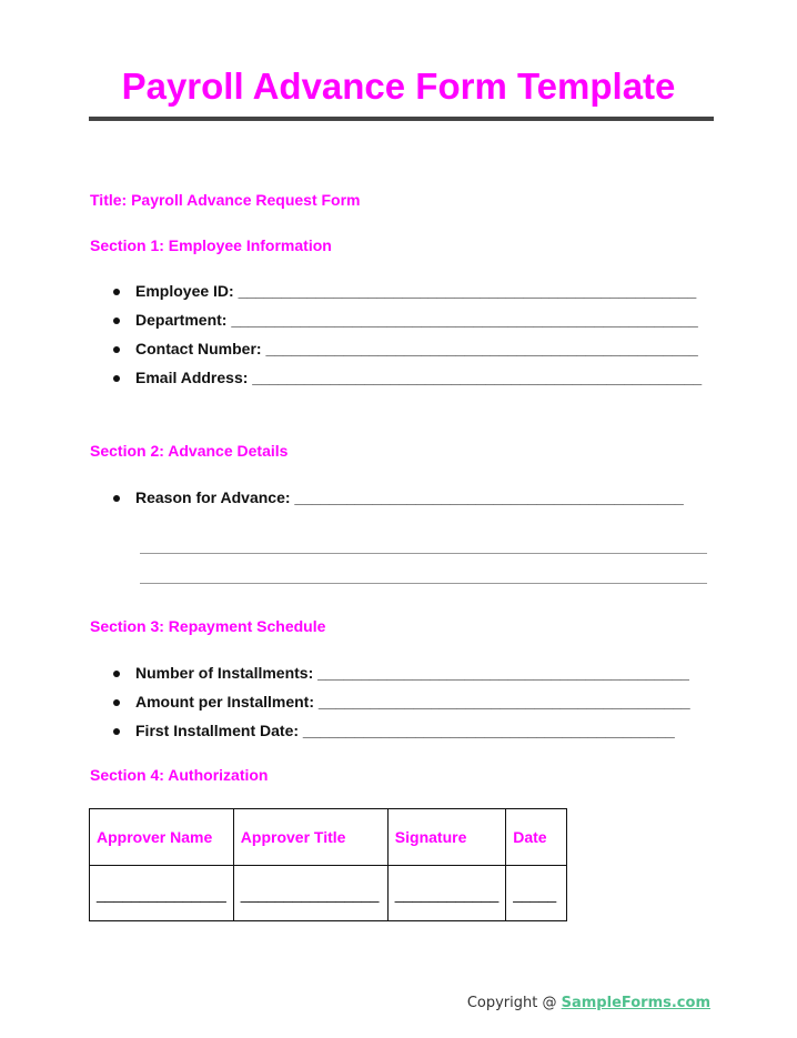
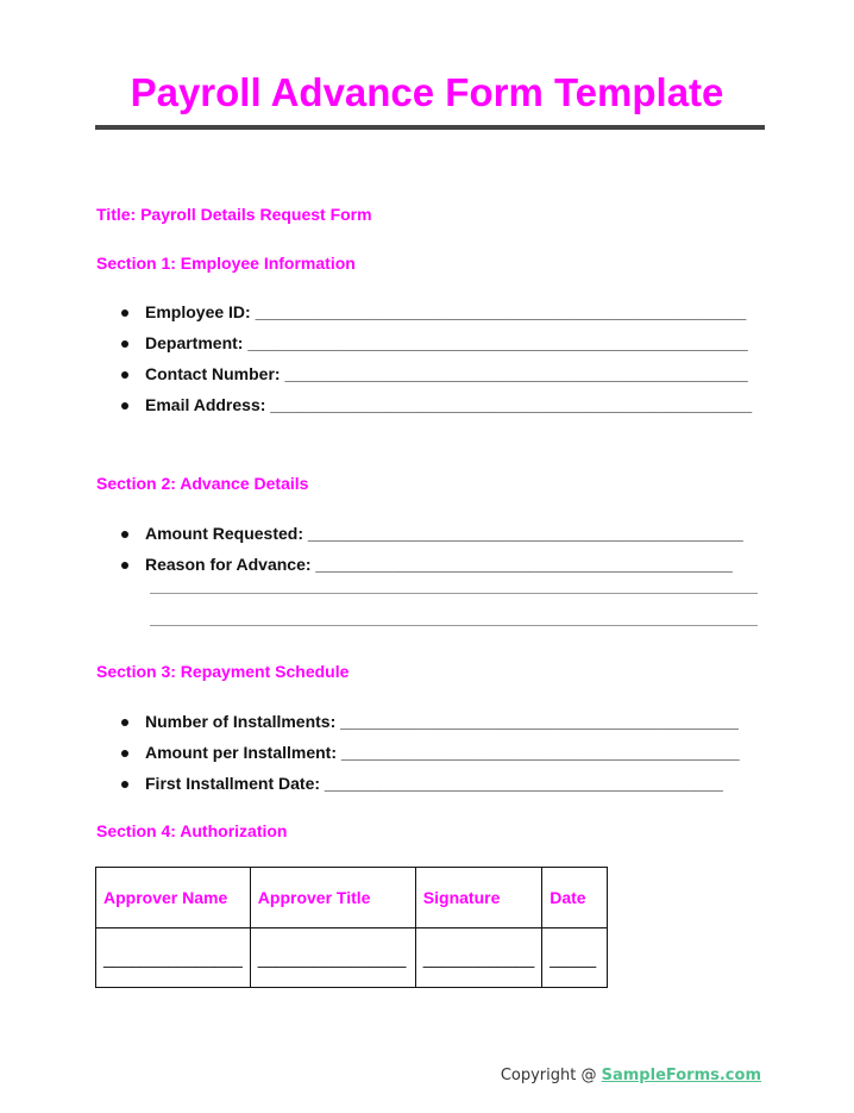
  Payroll Advance Form Template
- Title: Payroll Advance Request Form
+ Title: Payroll Details Request Form
  Section 1: Employee Information
  Employee ID: _____________________________________________________
  Department: ______________________________________________________
  Contact Number: __________________________________________________
  Email Address: ____________________________________________________
  Section 2: Advance Details
+ Amount Requested: _______________________________________________
  Reason for Advance: _____________________________________________
  Section 3: Repayment Schedule
  Number of Installments: ___________________________________________
  Amount per Installment: ___________________________________________
  First Installment Date: ___________________________________________
  Section 4: Authorization
  Approver Name	Approver Title	Signature	Date
  _______________	________________	____________	_____
  Copyright @ SampleForms.com
